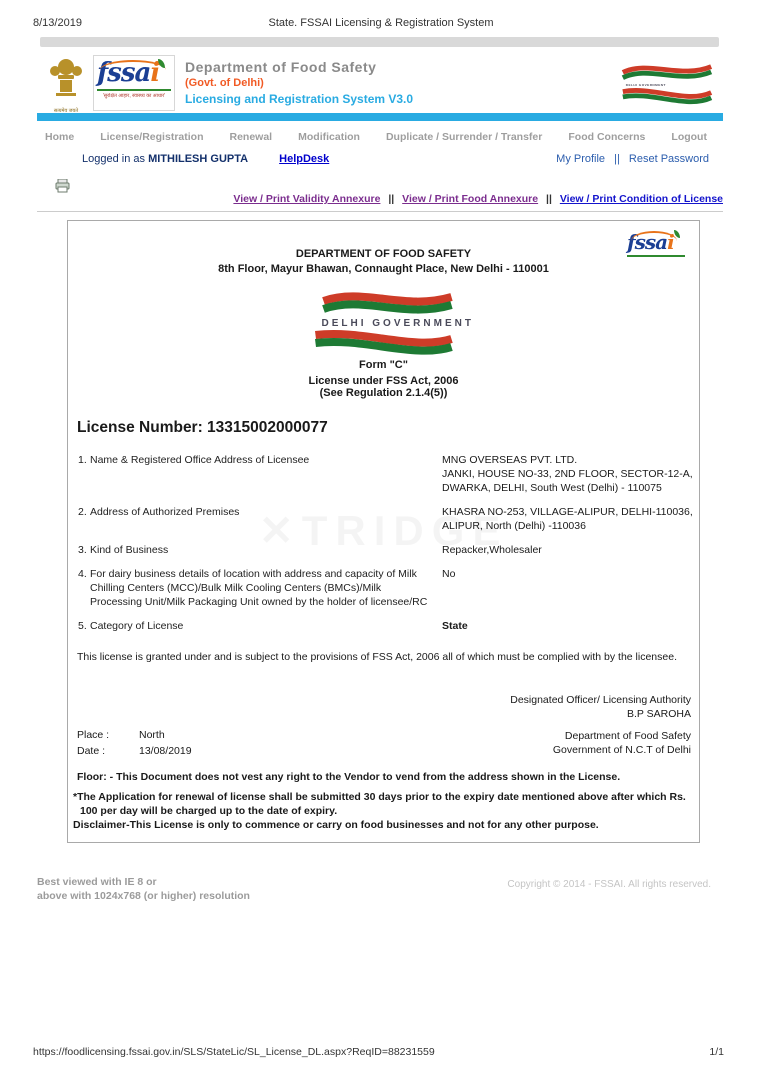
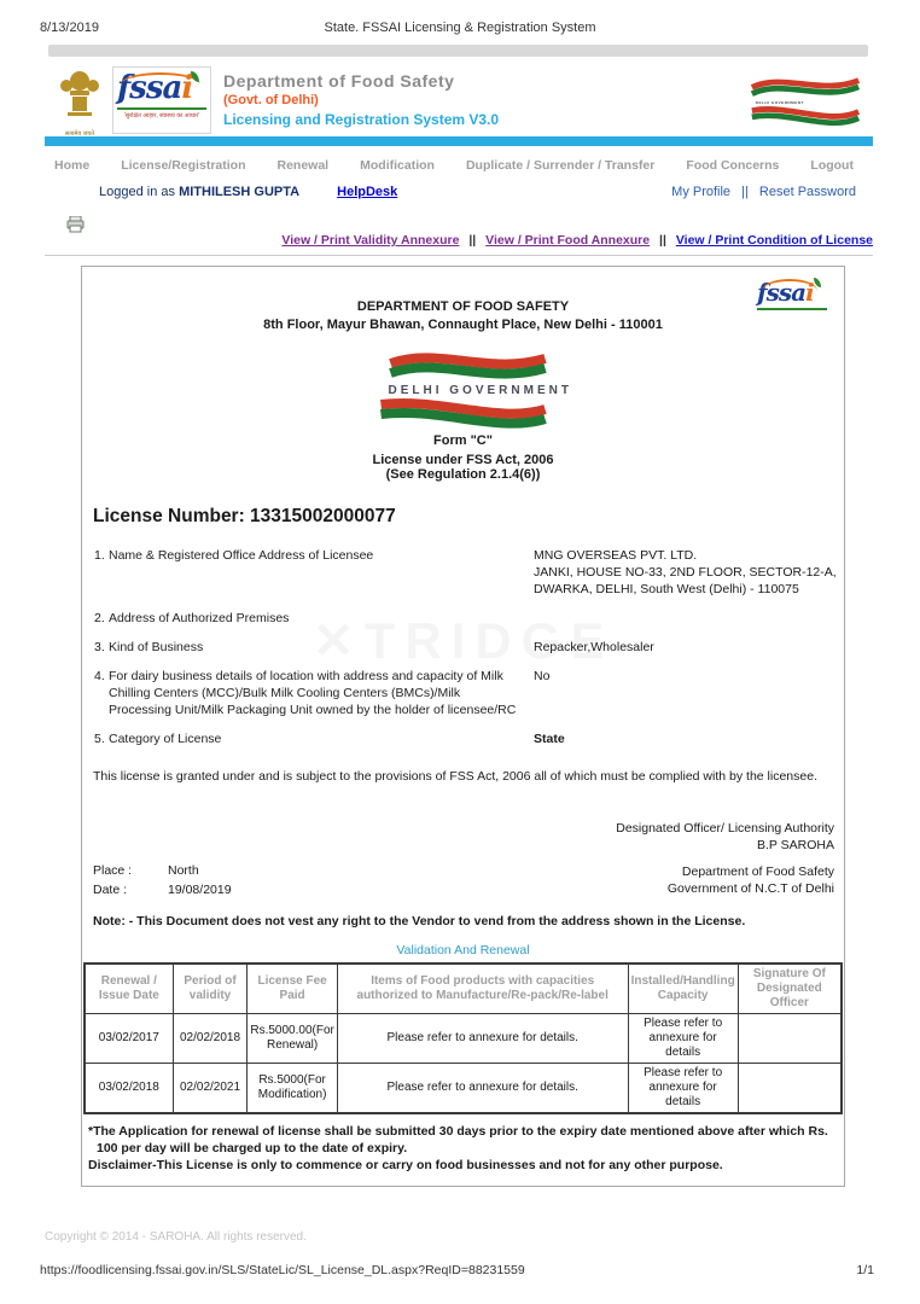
  8/13/2019
  State. FSSAI Licensing & Registration System
  fssai
  Department of Food Safety
  (Govt. of Delhi)
  Licensing and Registration System V3.0
  Home
  License/Registration
  Renewal
  Modification
  Duplicate / Surrender / Transfer
  Food Concerns
  Logout
  Logged in as MITHILESH GUPTA HelpDesk
  My Profile || Reset Password
  View / Print Validity Annexure || View / Print Food Annexure || View / Print Condition of License
  ✕TRIDGE
  fssai
  DEPARTMENT OF FOOD SAFETY
  8th Floor, Mayur Bhawan, Connaught Place, New Delhi - 110001
  DELHI GOVERNMENT
  Form "C"
  License under FSS Act, 2006
- (See Regulation 2.1.4(5))
+ (See Regulation 2.1.4(6))
  License Number: 13315002000077
  1.
  Name & Registered Office Address of Licensee
  MNG OVERSEAS PVT. LTD.
  JANKI, HOUSE NO-33, 2ND FLOOR, SECTOR-12-A, DWARKA, DELHI, South West (Delhi) - 110075
  2.
  Address of Authorized Premises
- KHASRA NO-253, VILLAGE-ALIPUR, DELHI-110036, ALIPUR, North (Delhi) -110036
  3.
  Kind of Business
  Repacker,Wholesaler
  4.
  For dairy business details of location with address and capacity of Milk Chilling Centers (MCC)/Bulk Milk Cooling Centers (BMCs)/Milk Processing Unit/Milk Packaging Unit owned by the holder of licensee/RC
  No
  5.
  Category of License
  State
  This license is granted under and is subject to the provisions of FSS Act, 2006 all of which must be complied with by the licensee.
  Designated Officer/ Licensing Authority
  B.P SAROHA
  Place :
  North
  Date :
- 13/08/2019
+ 19/08/2019
  Department of Food Safety
  Government of N.C.T of Delhi
- Floor: - This Document does not vest any right to the Vendor to vend from the address shown in the License.
+ Note: - This Document does not vest any right to the Vendor to vend from the address shown in the License.
+ Validation And Renewal
+ Renewal / Issue Date	Period of validity	License Fee Paid	Items of Food products with capacities authorized to Manufacture/Re-pack/Re-label	Installed/Handling Capacity	Signature Of Designated Officer
+ 03/02/2017	02/02/2018	Rs.5000.00(For Renewal)	Please refer to annexure for details.	Please refer to annexure for details
+ 03/02/2018	02/02/2021	Rs.5000(For Modification)	Please refer to annexure for details.	Please refer to annexure for details
  *The Application for renewal of license shall be submitted 30 days prior to the expiry date mentioned above after which Rs.
  100 per day will be charged up to the date of expiry.
  Disclaimer-This License is only to commence or carry on food businesses and not for any other purpose.
- Best viewed with IE 8 or
- above with 1024x768 (or higher) resolution
- Copyright © 2014 - FSSAI. All rights reserved.
+ Copyright © 2014 - SAROHA. All rights reserved.
  https://foodlicensing.fssai.gov.in/SLS/StateLic/SL_License_DL.aspx?ReqID=88231559
  1/1
